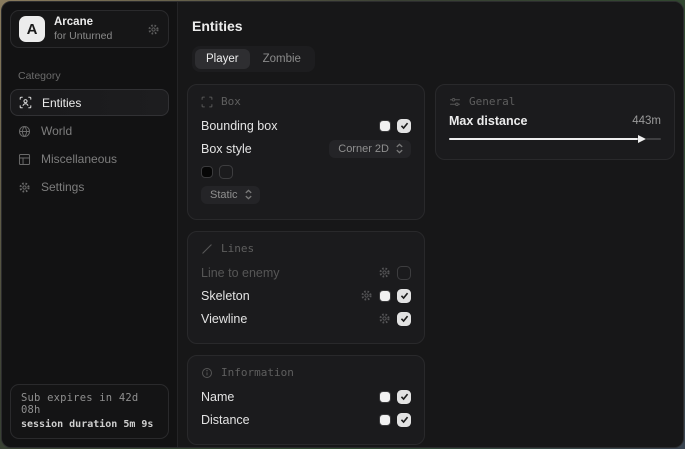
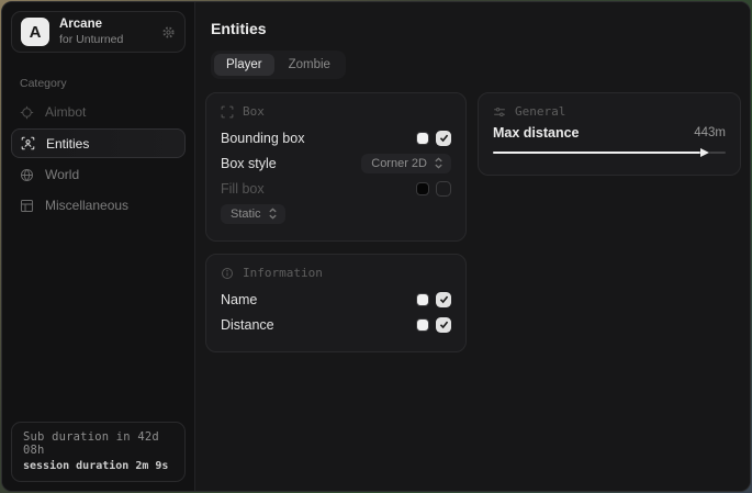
  A
  Arcane
  for Unturned
  Category
+ Aimbot
  Entities
  World
  Miscellaneous
- Settings
- Sub expires in 42d 08h
+ Sub duration in 42d 08h
- session duration 5m 9s
+ session duration 2m 9s
  Entities
  Player
  Zombie
  Box
  Bounding box
  Box style
  Corner 2D
+ Fill box
  Static
- Lines
- Line to enemy
- Skeleton
- Viewline
  Information
  Name
  Distance
  General
  Max distance
  443m
